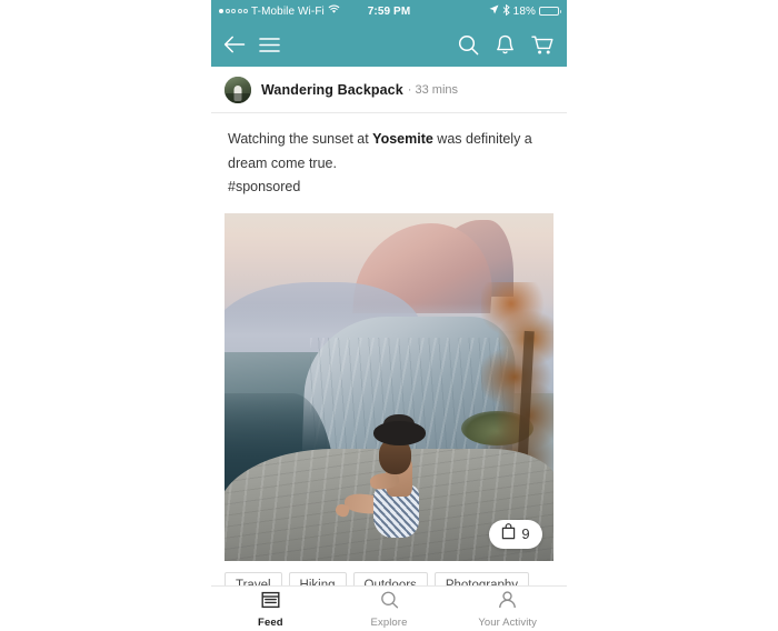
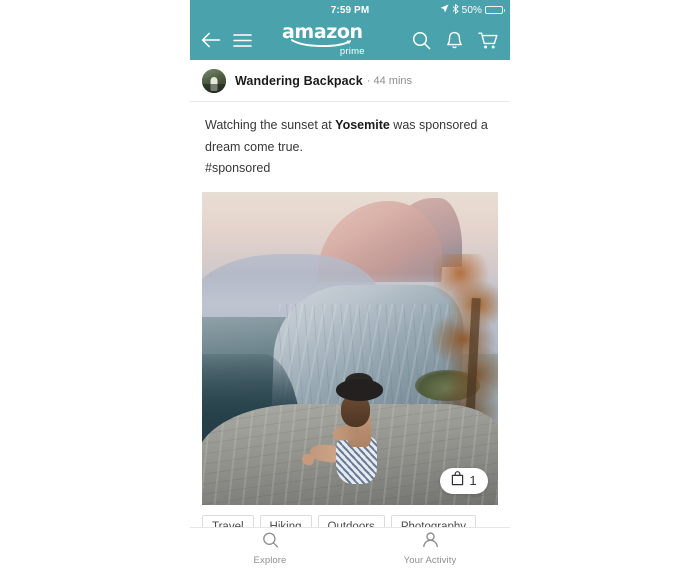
- T-Mobile Wi-Fi
  7:59 PM
- 18%
+ 50%
+ amazon
+ prime
  Wandering Backpack
- · 33 mins
+ · 44 mins
- Watching the sunset at Yosemite was definitely a dream come true.
+ Watching the sunset at Yosemite was sponsored a dream come true.
  #sponsored
- 9
+ 1
- Feed
  Explore
  Your Activity
